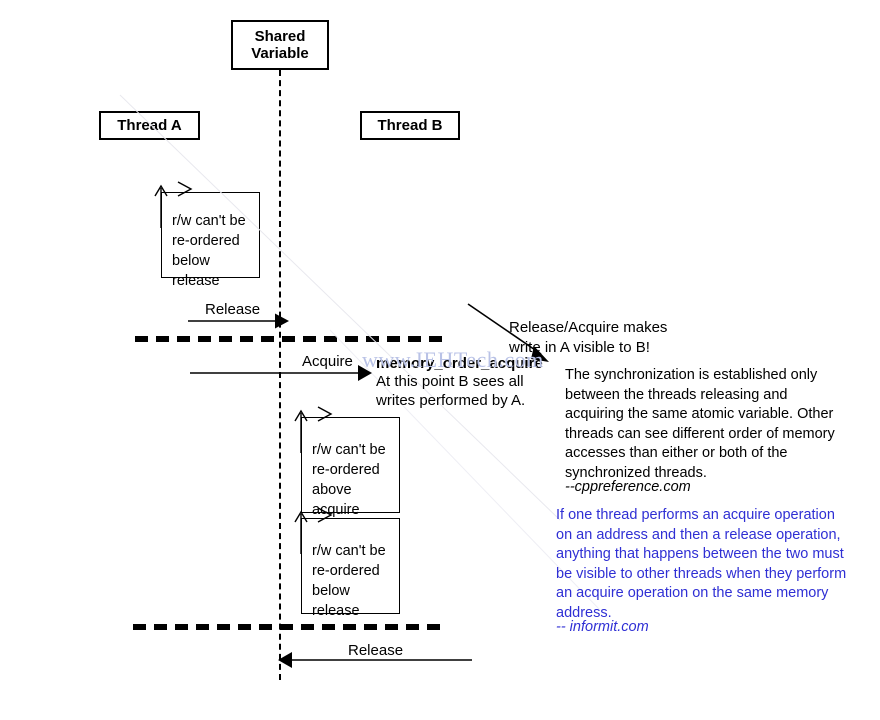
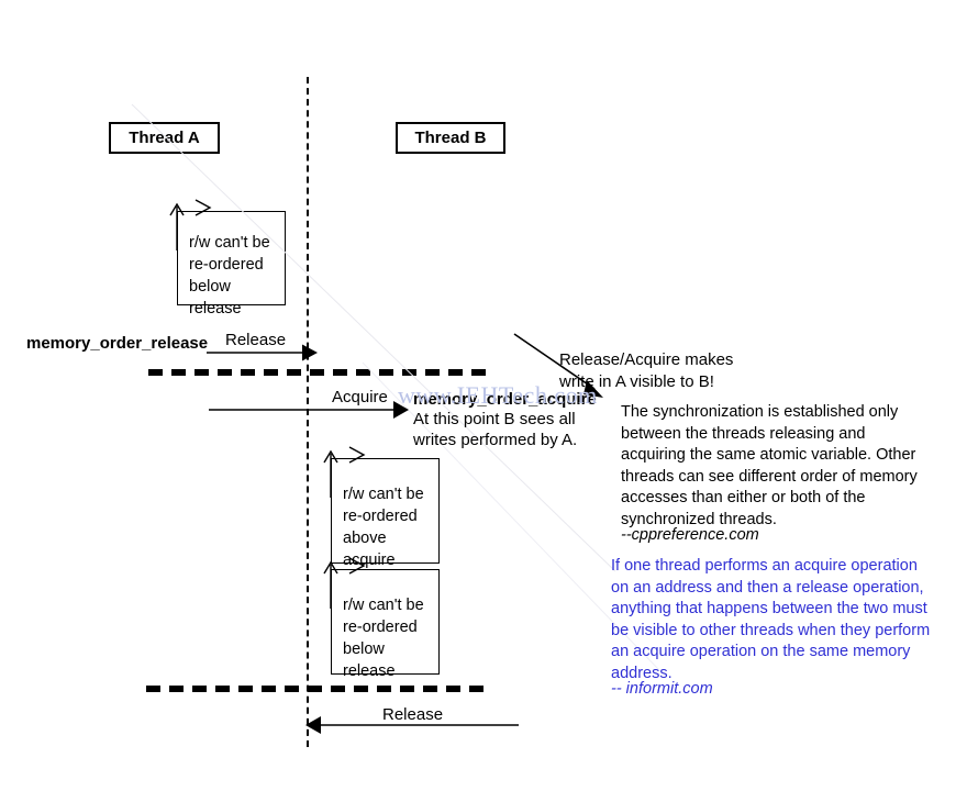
- Shared Variable
  Thread A
  Thread B
  r/w can't be
  re-ordered
  below release
  r/w can't be
  re-ordered
  above acquire
  r/w can't be
  re-ordered
  below release
  Release
  Acquire
  Release
+ memory_order_release
  memory_order_acquire
  At this point B sees all
  writes performed by A.
  Release/Acquire makes
  write in A visible to B!
  The synchronization is established only
  between the threads releasing and
  acquiring the same atomic variable. Other
  threads can see different order of memory
  accesses than either or both of the
  synchronized threads.
  --cppreference.com
  If one thread performs an acquire operation
  on an address and then a release operation,
  anything that happens between the two must
  be visible to other threads when they perform
  an acquire operation on the same memory
  address.
  -- informit.com
  www.IEHTech.com
